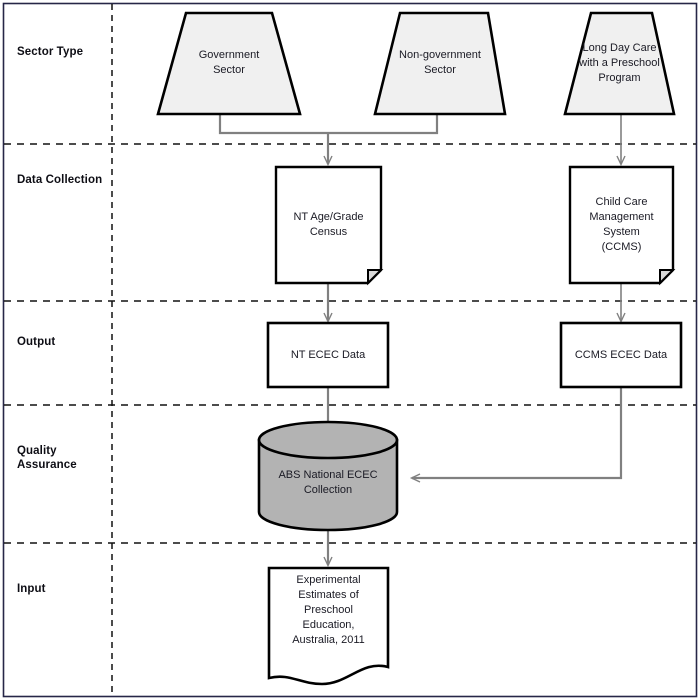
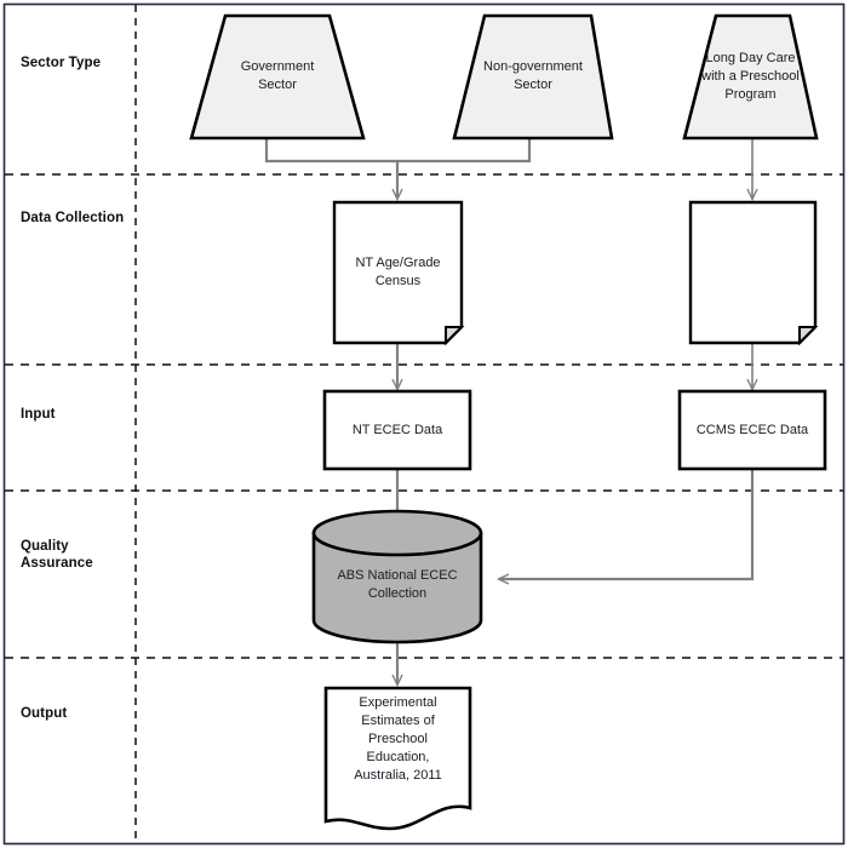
  Sector Type
  Data Collection
- Output
+ Input
  Quality
  Assurance
- Input
+ Output
  Government
  Sector
  Non-government
  Sector
  Long Day Care
  with a Preschool
  Program
  NT Age/Grade
  Census
- Child Care
- Management
- System
- (CCMS)
  NT ECEC Data
  CCMS ECEC Data
  ABS National ECEC
  Collection
  Experimental
  Estimates of
  Preschool
  Education,
  Australia, 2011
